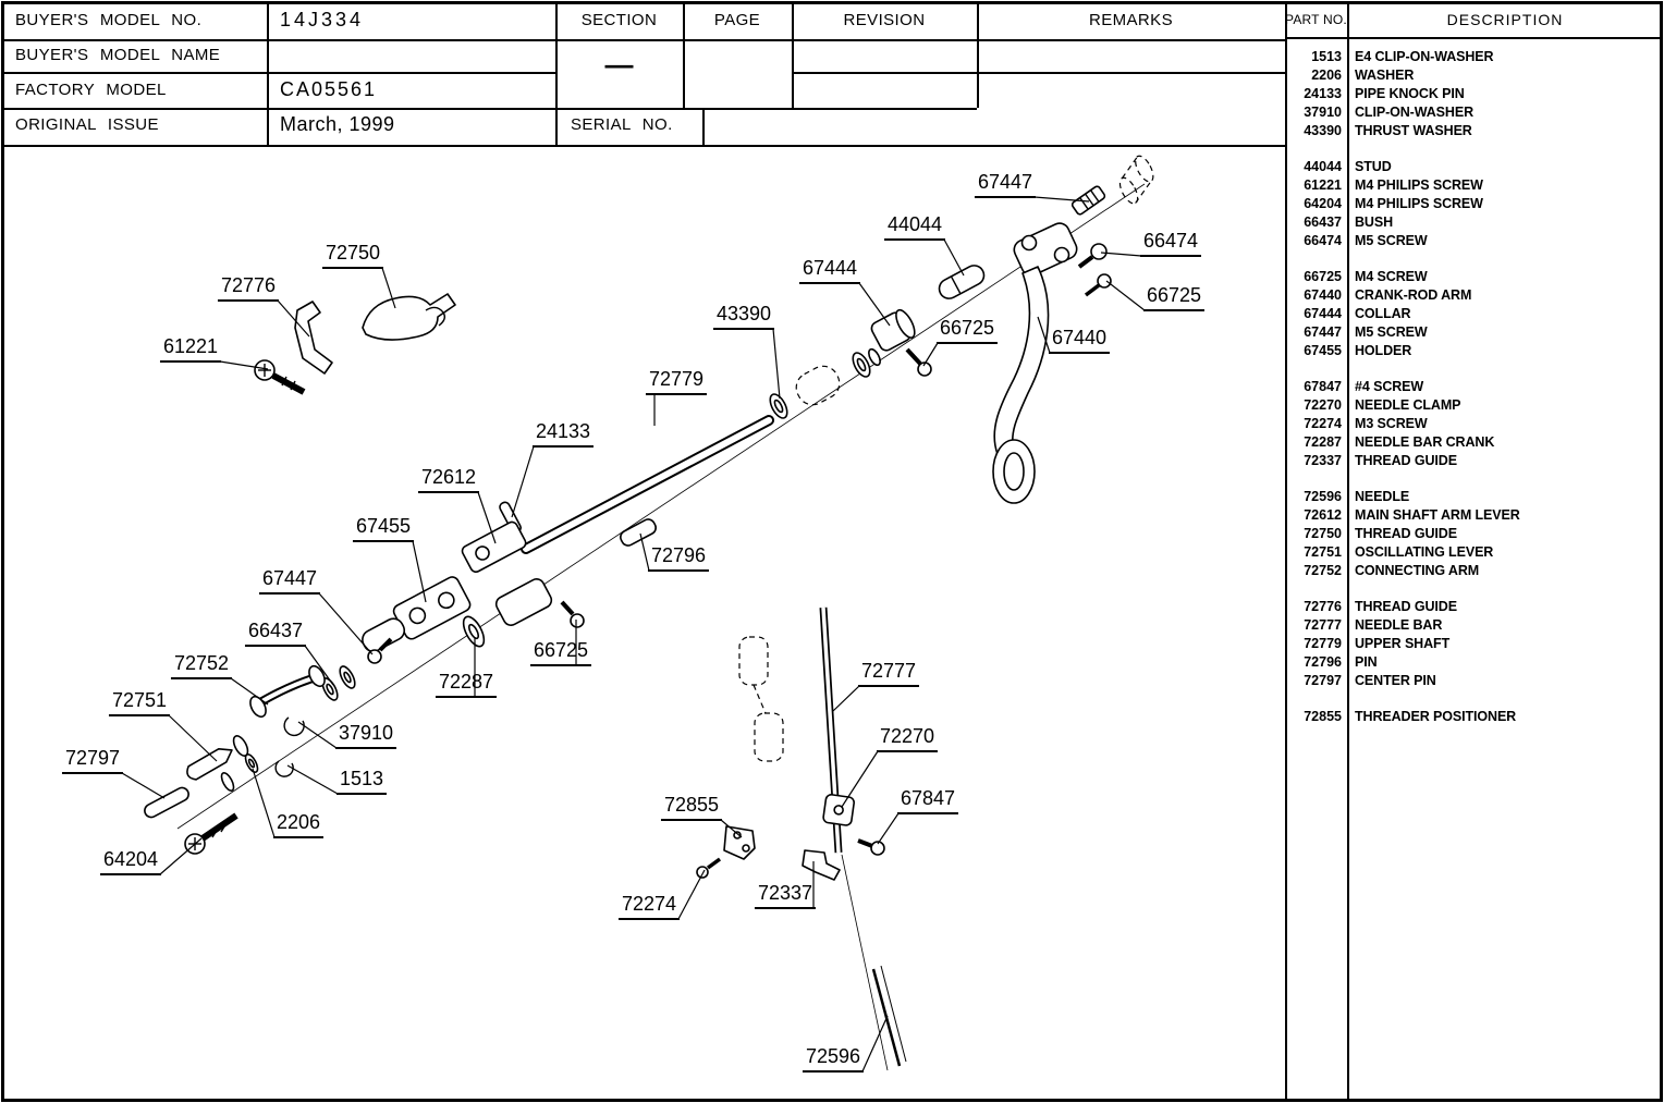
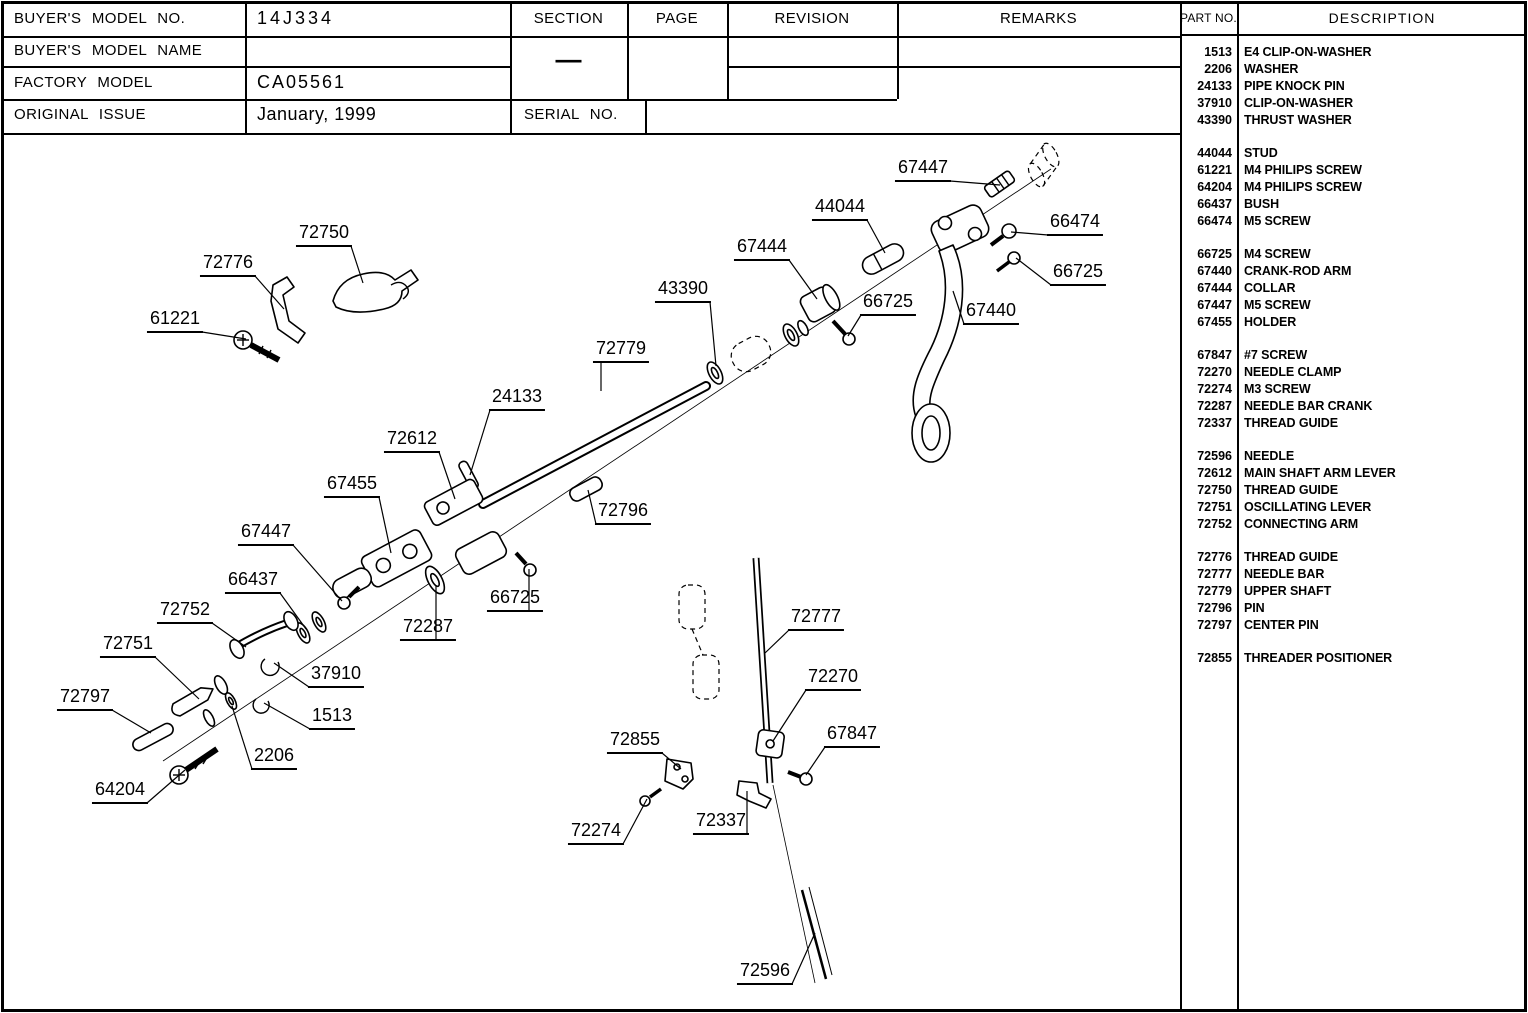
  BUYER'S MODEL NO.
  14J334
  BUYER'S MODEL NAME
  FACTORY MODEL
  CA05561
  ORIGINAL ISSUE
- March, 1999
+ January, 1999
  SECTION
  PAGE
  REVISION
  REMARKS
  —
  SERIAL NO.
  PART NO.
  DESCRIPTION
  1513
  E4 CLIP-ON-WASHER
  2206
  WASHER
  24133
  PIPE KNOCK PIN
  37910
  CLIP-ON-WASHER
  43390
  THRUST WASHER
  44044
  STUD
  61221
  M4 PHILIPS SCREW
  64204
  M4 PHILIPS SCREW
  66437
  BUSH
  66474
  M5 SCREW
  66725
  M4 SCREW
  67440
  CRANK-ROD ARM
  67444
  COLLAR
  67447
  M5 SCREW
  67455
  HOLDER
  67847
- #4 SCREW
+ #7 SCREW
  72270
  NEEDLE CLAMP
  72274
  M3 SCREW
  72287
  NEEDLE BAR CRANK
  72337
  THREAD GUIDE
  72596
  NEEDLE
  72612
  MAIN SHAFT ARM LEVER
  72750
  THREAD GUIDE
  72751
  OSCILLATING LEVER
  72752
  CONNECTING ARM
  72776
  THREAD GUIDE
  72777
  NEEDLE BAR
  72779
  UPPER SHAFT
  72796
  PIN
  72797
  CENTER PIN
  72855
  THREADER POSITIONER
  67447
  44044
  66474
  72750
  67444
  66725
  72776
  43390
  66725
  67440
  61221
  72779
  24133
  72612
  67455
  72796
  67447
  66437
  72752
  66725
  72751
  72287
  37910
  72777
  72270
  1513
  72797
  2206
  72855
  67847
  64204
  72274
  72337
  72596
